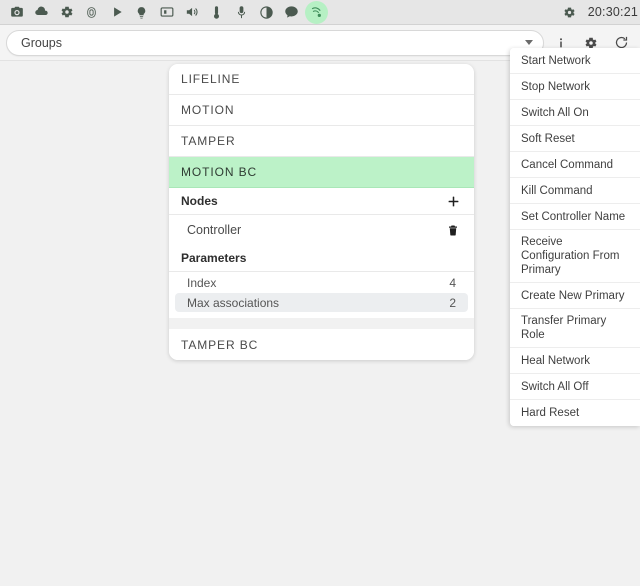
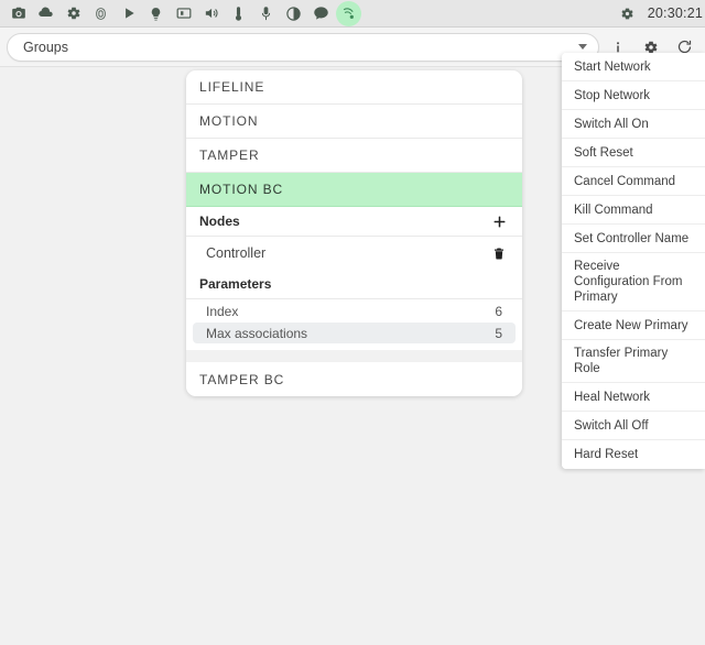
  20:30:21
  Groups
  LIFELINE
  MOTION
  TAMPER
  MOTION BC
  Nodes
  Controller
  Parameters
  Index
- 4
+ 6
  Max associations
- 2
+ 5
  TAMPER BC
  Start Network
  Stop Network
  Switch All On
  Soft Reset
  Cancel Command
  Kill Command
  Set Controller Name
  Receive Configuration From Primary
  Create New Primary
  Transfer Primary Role
  Heal Network
  Switch All Off
  Hard Reset
